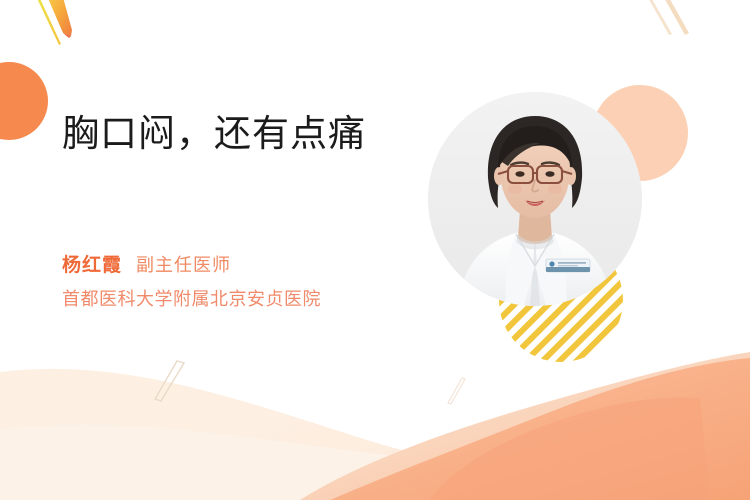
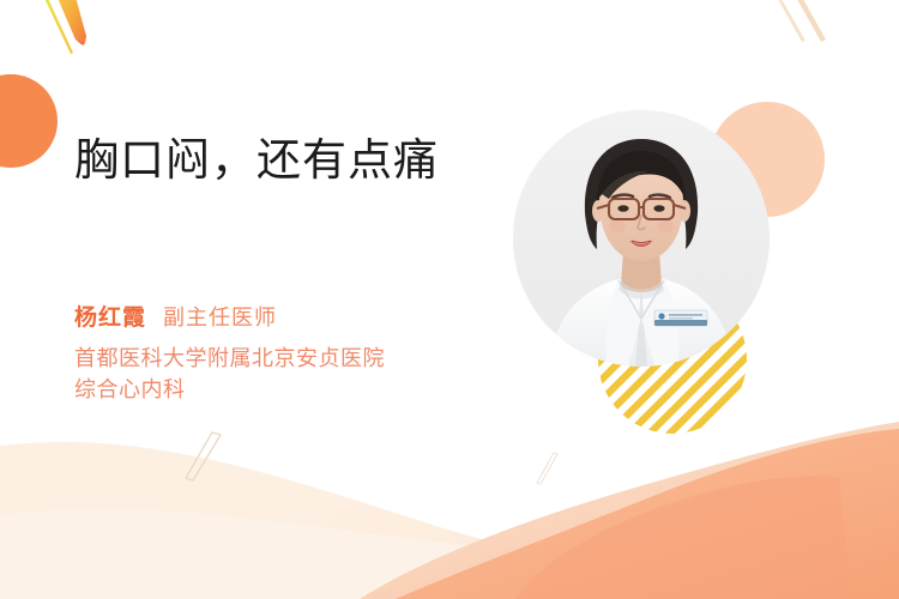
  胸口闷，还有点痛
  杨红霞
  副主任医师
  首都医科大学附属北京安贞医院
+ 综合心内科
